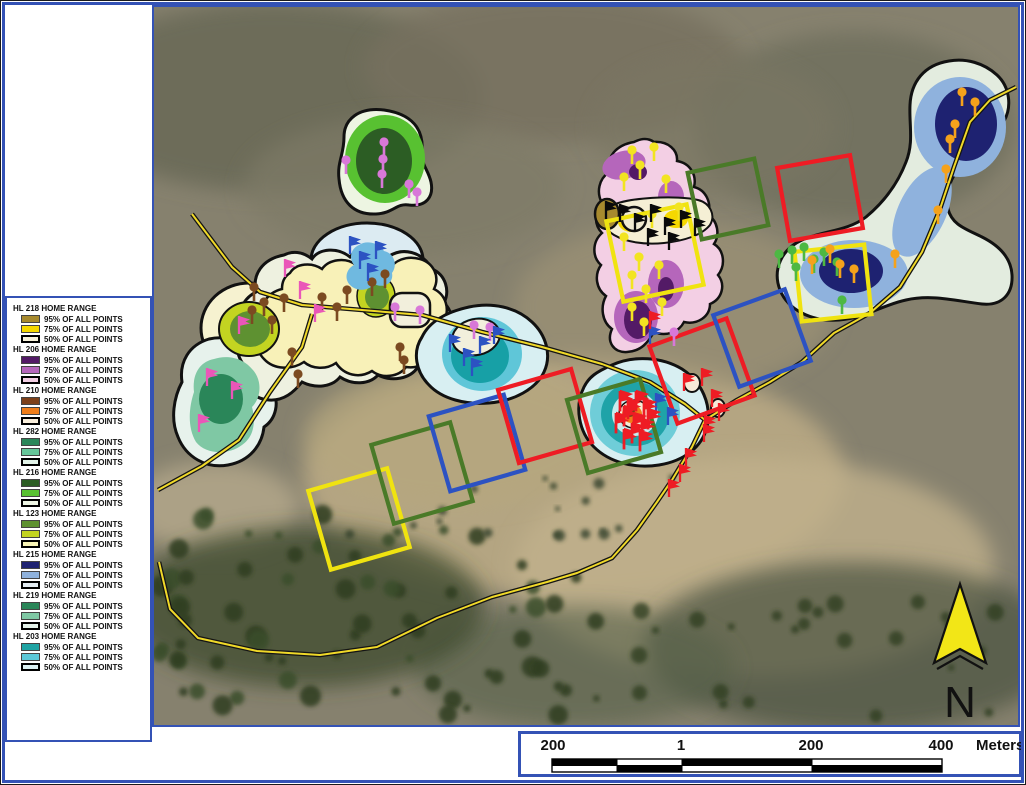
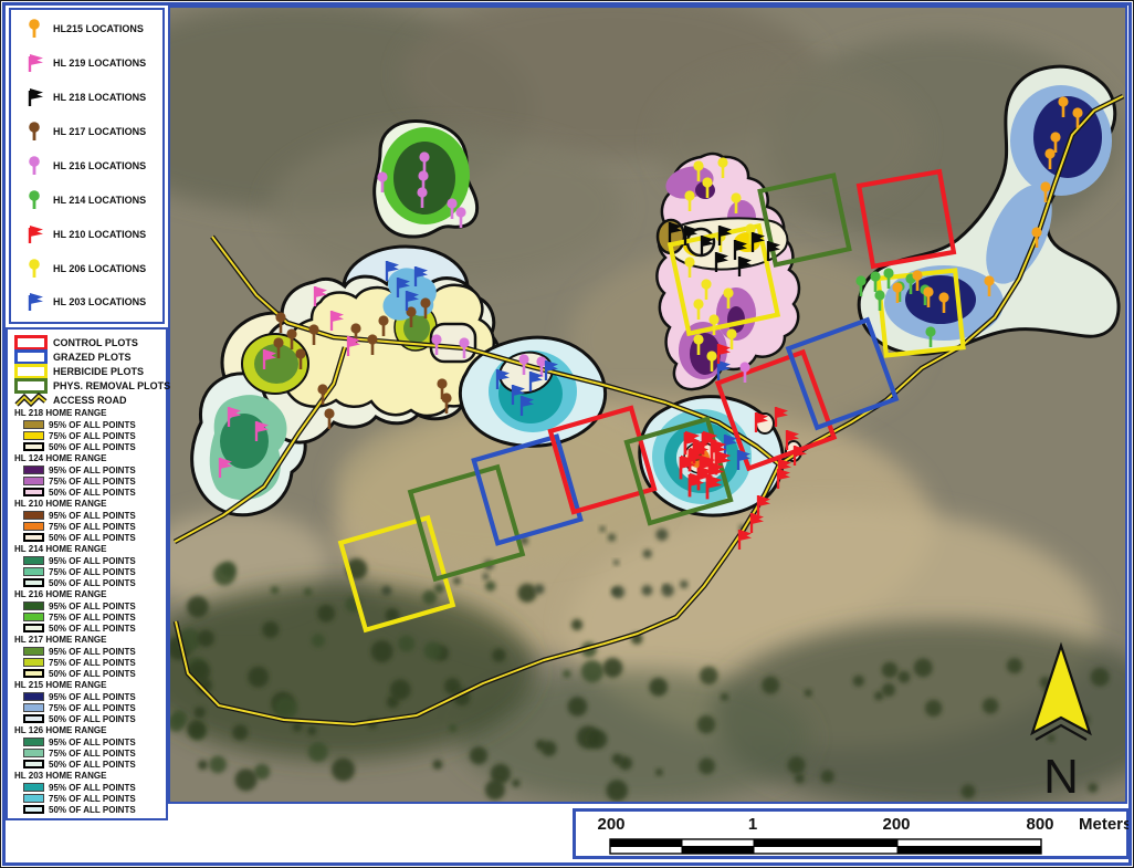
  N
+ HL215 LOCATIONS
+ HL 219 LOCATIONS
+ HL 218 LOCATIONS
+ HL 217 LOCATIONS
+ HL 216 LOCATIONS
+ HL 214 LOCATIONS
+ HL 210 LOCATIONS
+ HL 206 LOCATIONS
+ HL 203 LOCATIONS
+ CONTROL PLOTS
+ GRAZED PLOTS
+ HERBICIDE PLOTS
+ PHYS. REMOVAL PLOTS
+ ACCESS ROAD
  HL 218 HOME RANGE
  95% OF ALL POINTS
  75% OF ALL POINTS
  50% OF ALL POINTS
- HL 206 HOME RANGE
+ HL 124 HOME RANGE
  95% OF ALL POINTS
  75% OF ALL POINTS
  50% OF ALL POINTS
  HL 210 HOME RANGE
  95% OF ALL POINTS
  75% OF ALL POINTS
  50% OF ALL POINTS
- HL 282 HOME RANGE
+ HL 214 HOME RANGE
  95% OF ALL POINTS
  75% OF ALL POINTS
  50% OF ALL POINTS
  HL 216 HOME RANGE
  95% OF ALL POINTS
  75% OF ALL POINTS
  50% OF ALL POINTS
- HL 123 HOME RANGE
+ HL 217 HOME RANGE
  95% OF ALL POINTS
  75% OF ALL POINTS
  50% OF ALL POINTS
  HL 215 HOME RANGE
  95% OF ALL POINTS
  75% OF ALL POINTS
  50% OF ALL POINTS
- HL 219 HOME RANGE
+ HL 126 HOME RANGE
  95% OF ALL POINTS
  75% OF ALL POINTS
  50% OF ALL POINTS
  HL 203 HOME RANGE
  95% OF ALL POINTS
  75% OF ALL POINTS
  50% OF ALL POINTS
  Meters
  200
  1
  200
- 400
+ 800
